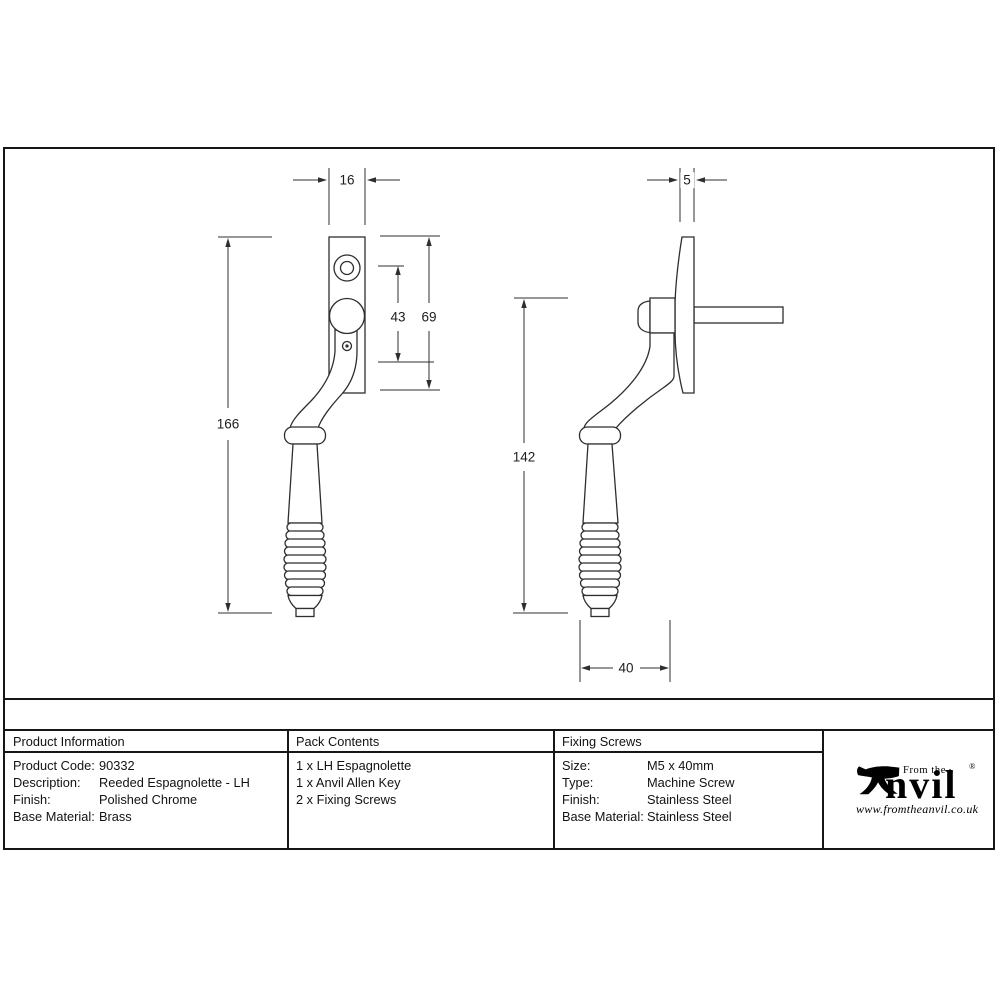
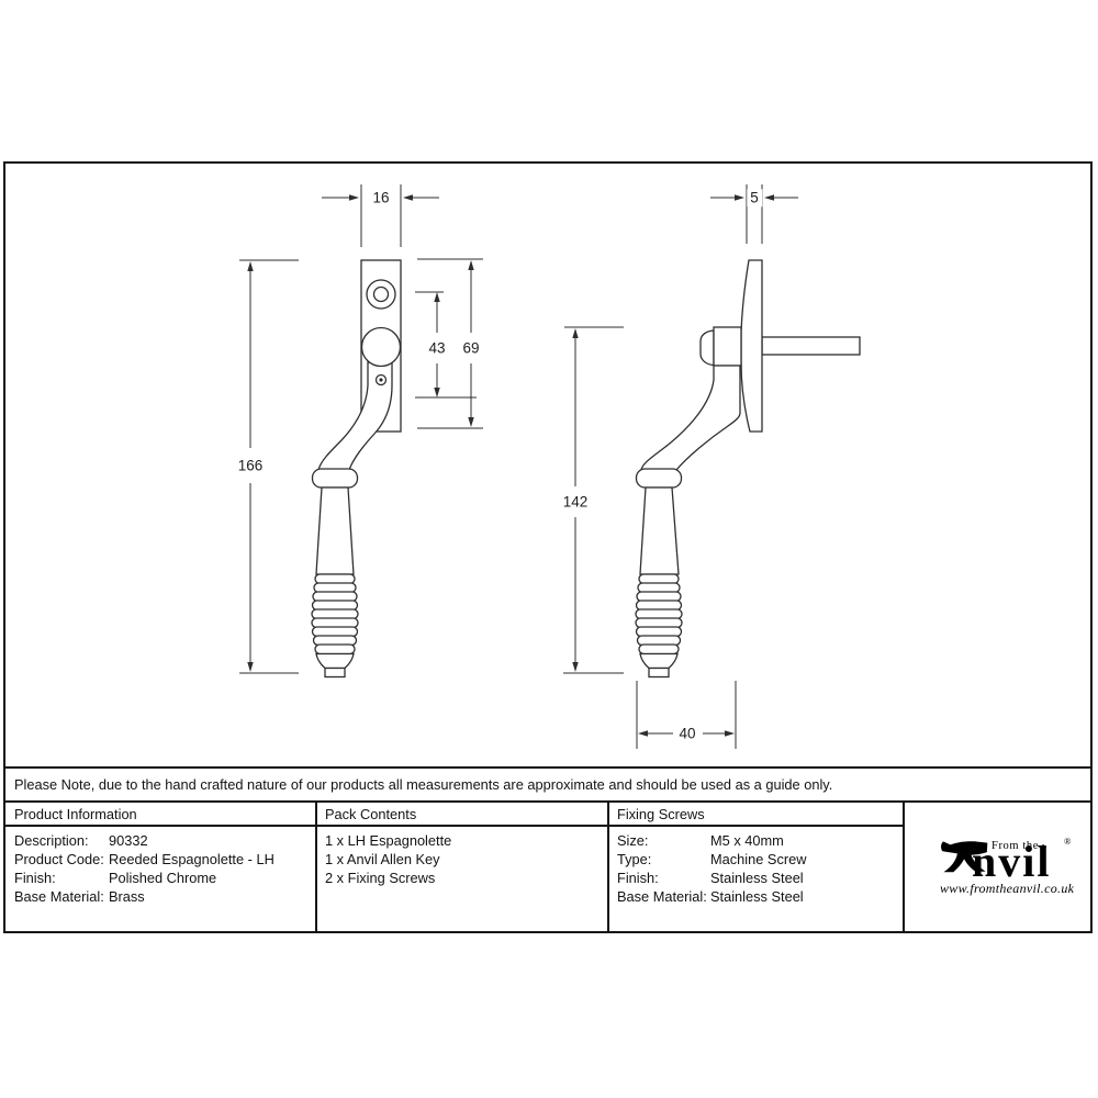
  16
  5
  166
  43
  69
  142
  40
+ Please Note, due to the hand crafted nature of our products all measurements are approximate and should be used as a guide only.
  Product Information
  Pack Contents
  Fixing Screws
- Product Code:
+ Description:
  90332
- Description:
+ Product Code:
  Reeded Espagnolette - LH
  Finish:
  Polished Chrome
  Base Material:
  Brass
  1 x LH Espagnolette
  1 x Anvil Allen Key
  2 x Fixing Screws
  Size:
  M5 x 40mm
  Type:
  Machine Screw
  Finish:
  Stainless Steel
  Base Material:
  Stainless Steel
  nvil
  From the
  ◆
  ®
  www.fromtheanvil.co.uk
